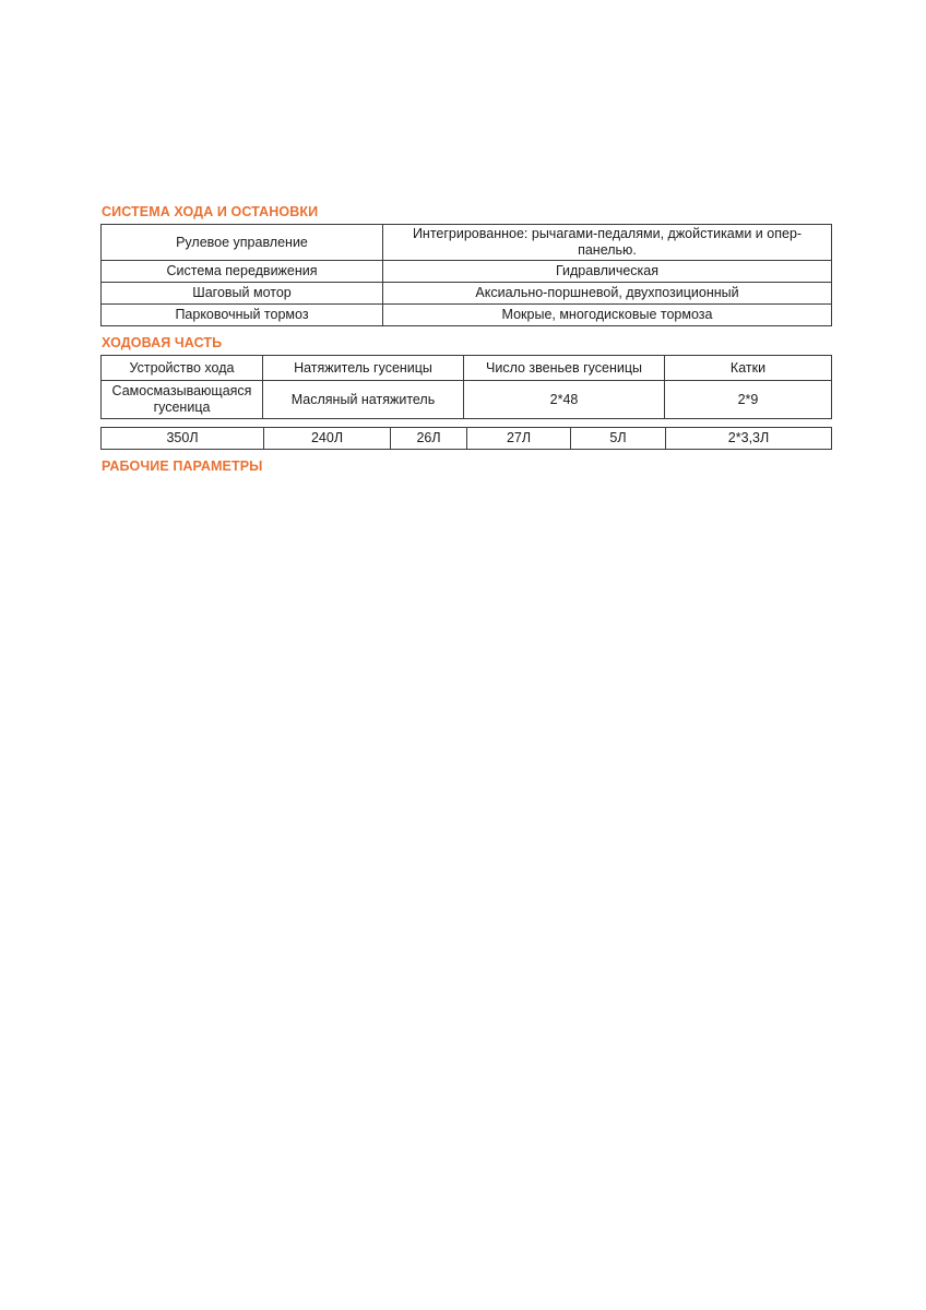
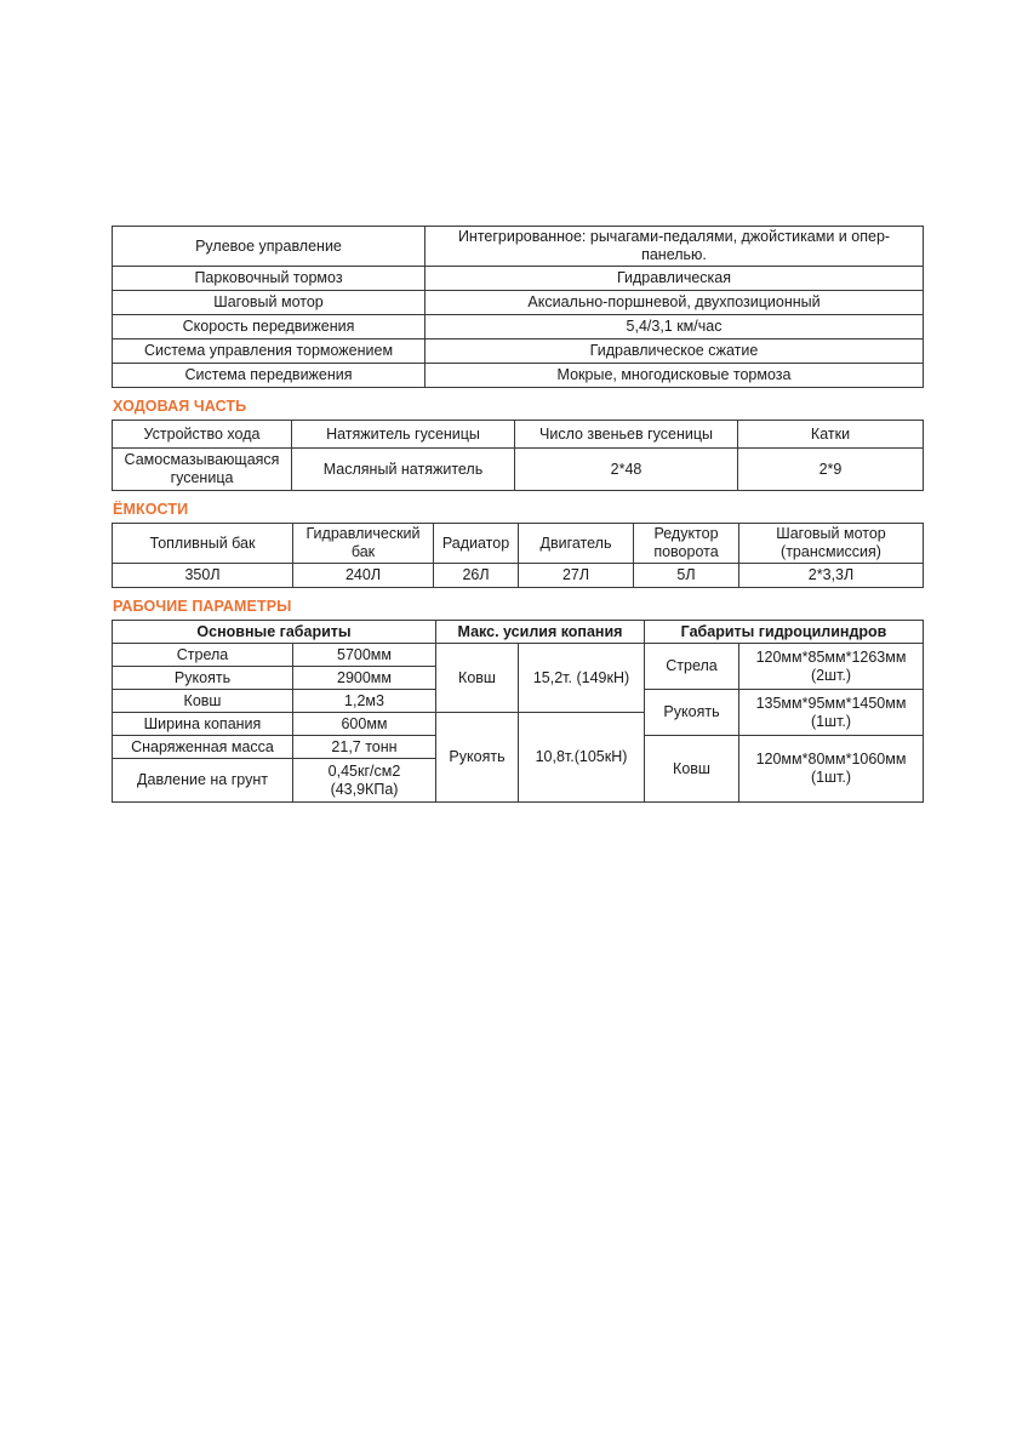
- СИСТЕМА ХОДА И ОСТАНОВКИ
  Рулевое управление	Интегрированное: рычагами-педалями, джойстиками и опер-панелью.
- Система передвижения	Гидравлическая
+ Парковочный тормоз	Гидравлическая
  Шаговый мотор	Аксиально-поршневой, двухпозиционный
+ Скорость передвижения	5,4/3,1 км/час
+ Система управления торможением	Гидравлическое сжатие
- Парковочный тормоз	Мокрые, многодисковые тормоза
+ Система передвижения	Мокрые, многодисковые тормоза
  ХОДОВАЯ ЧАСТЬ
  Устройство хода	Натяжитель гусеницы	Число звеньев гусеницы	Катки
  Самосмазывающаяся гусеница	Масляный натяжитель	2*48	2*9
+ ЁМКОСТИ
+ Топливный бак	Гидравлический бак	Радиатор	Двигатель	Редуктор поворота	Шаговый мотор (трансмиссия)
  350Л	240Л	26Л	27Л	5Л	2*3,3Л
  РАБОЧИЕ ПАРАМЕТРЫ
+ Основные габариты	Макс. усилия копания	Габариты гидроцилиндров
+ Стрела	5700мм	Ковш	15,2т. (149кН)	Стрела	120мм*85мм*1263мм (2шт.)
+ Рукоять	2900мм
+ Ковш	1,2м3	Рукоять	135мм*95мм*1450мм (1шт.)
+ Ширина копания	600мм	Рукоять	10,8т.(105кН)
+ Снаряженная масса	21,7 тонн	Ковш	120мм*80мм*1060мм (1шт.)
+ Давление на грунт	0,45кг/см2 (43,9КПа)
